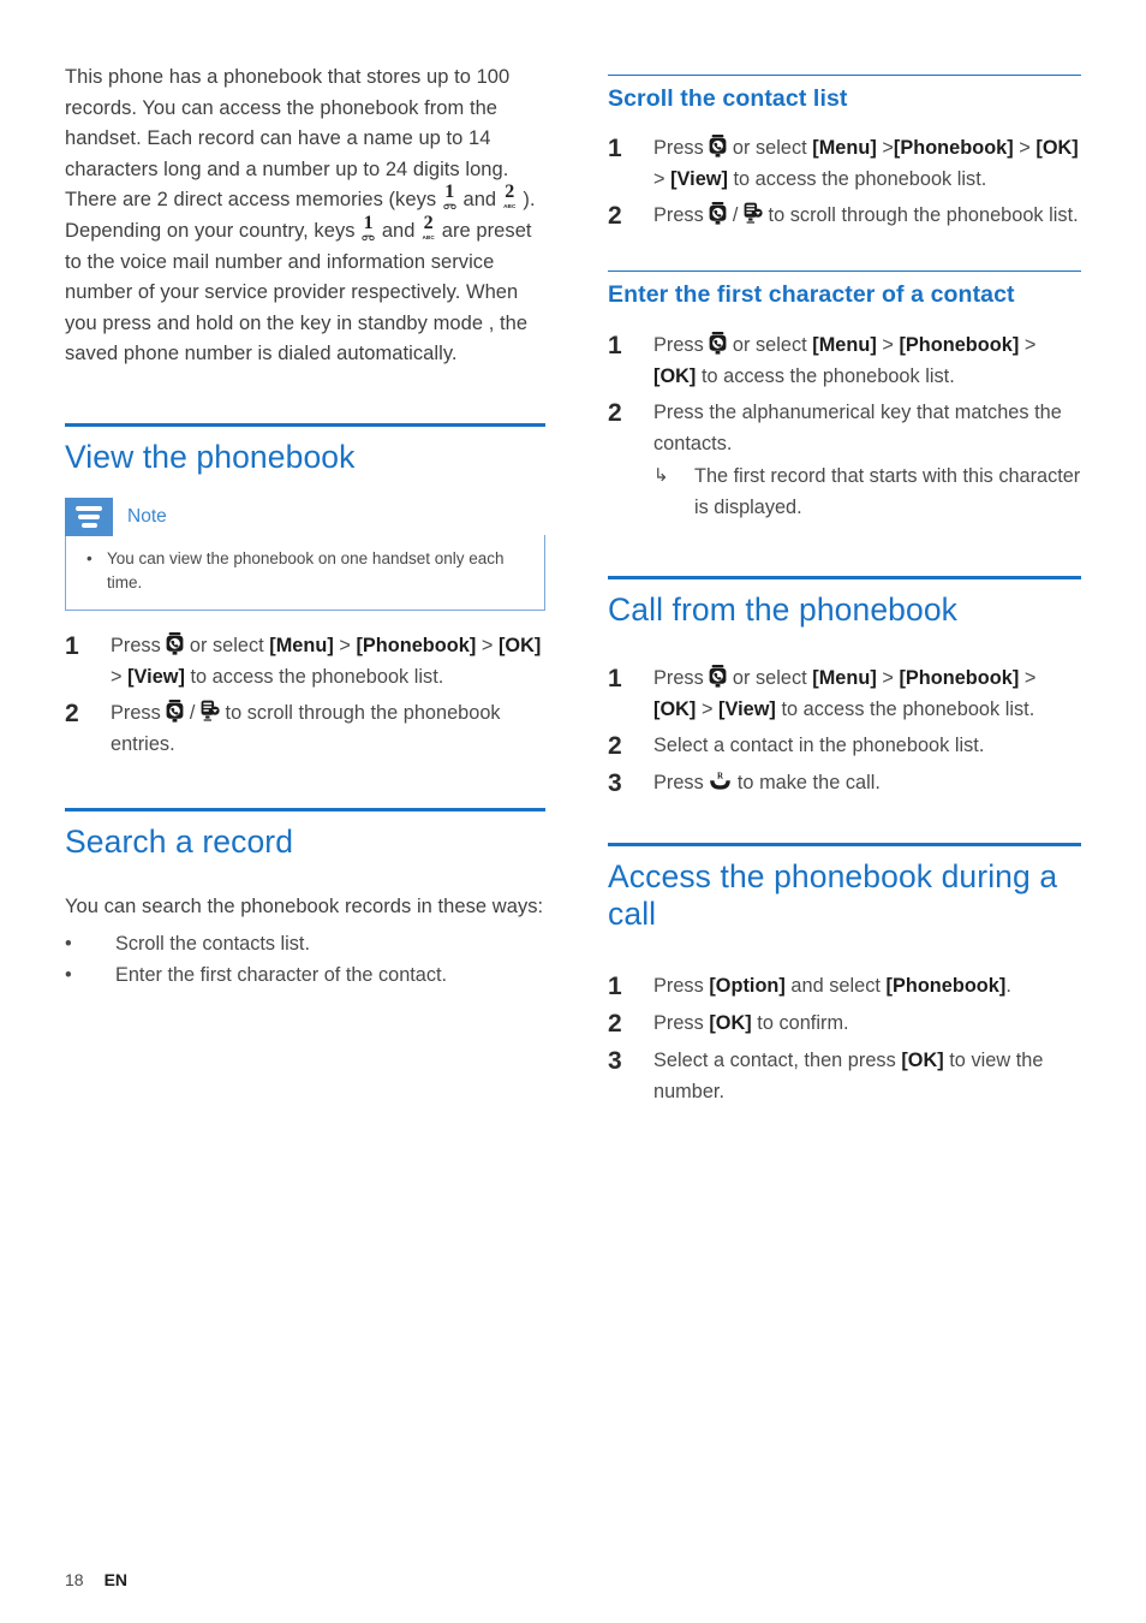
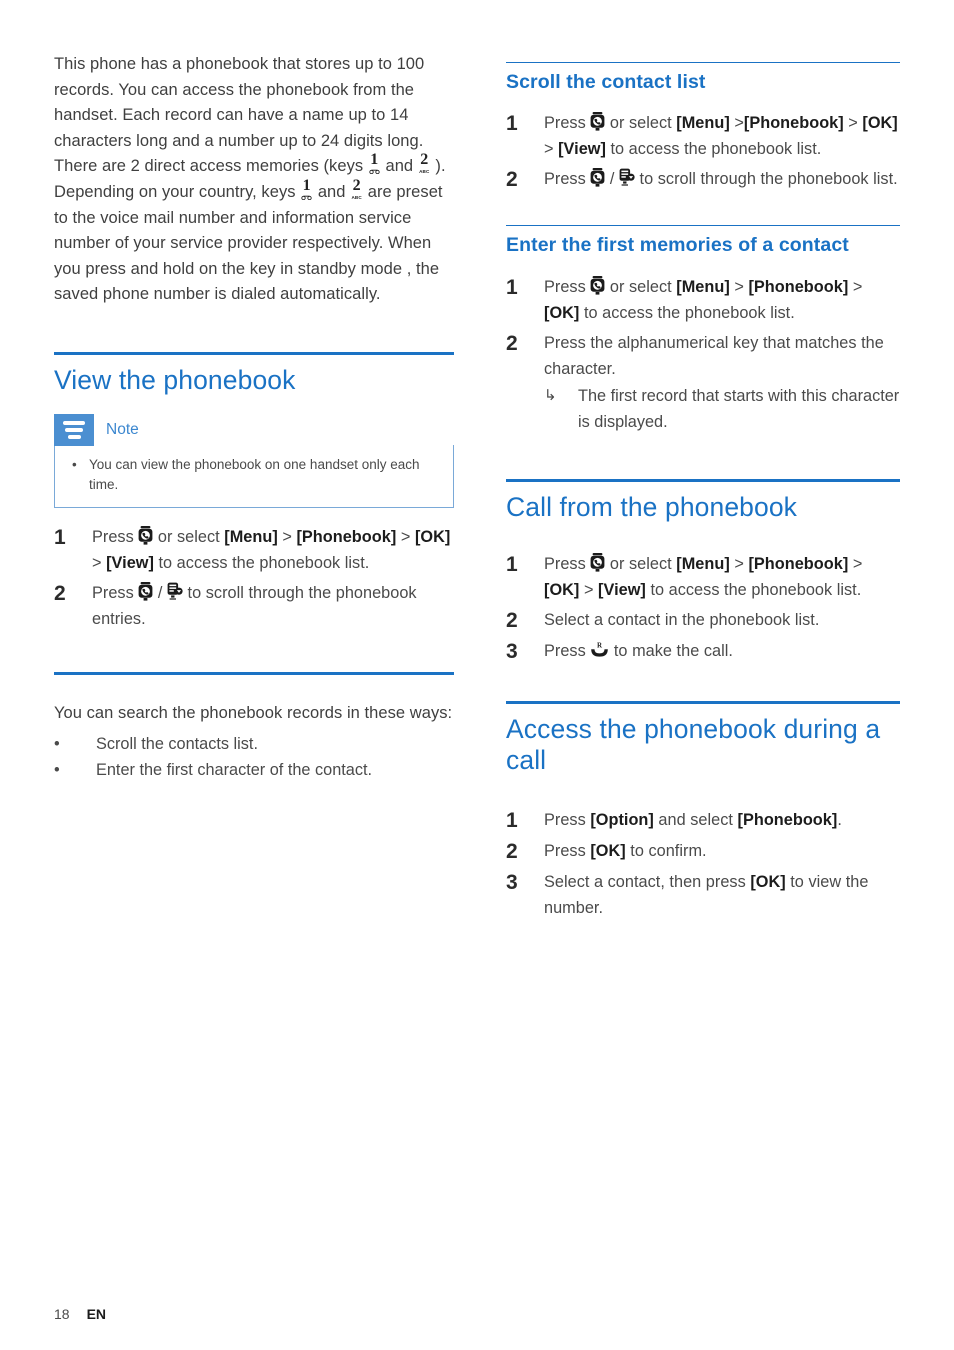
  This phone has a phonebook that stores up to 100 records. You can access the phonebook from the handset. Each record can have a name up to 14 characters long and a number up to 24 digits long.
  There are 2 direct access memories (keys
  1
  and
  2
  ). Depending on your country, keys
  1
  and
  2
  are preset to the voice mail number and information service number of your service provider respectively. When you press and hold on the key in standby mode , the saved phone number is dialed automatically.
  View the phonebook
  Note
  •
  You can view the phonebook on one handset only each time.
  1
  Press or select [Menu] > [Phonebook] > [OK] > [View] to access the phonebook list.
  2
  Press / to scroll through the phonebook entries.
- Search a record
  You can search the phonebook records in these ways:
  •
  Scroll the contacts list.
  •
  Enter the first character of the contact.
  Scroll the contact list
  1
  Press or select [Menu] >[Phonebook] > [OK] > [View] to access the phonebook list.
  2
  Press / to scroll through the phonebook list.
- Enter the first character of a contact
+ Enter the first memories of a contact
  1
  Press or select [Menu] > [Phonebook] > [OK] to access the phonebook list.
  2
- Press the alphanumerical key that matches the contacts.
+ Press the alphanumerical key that matches the character.
  ↳
  The first record that starts with this character is displayed.
  Call from the phonebook
  1
  Press or select [Menu] > [Phonebook] > [OK] > [View] to access the phonebook list.
  2
  Select a contact in the phonebook list.
  3
  Press
  R
  to make the call.
  Access the phonebook during a call
  1
  Press [Option] and select [Phonebook].
  2
  Press [OK] to confirm.
  3
  Select a contact, then press [OK] to view the number.
  18 EN
